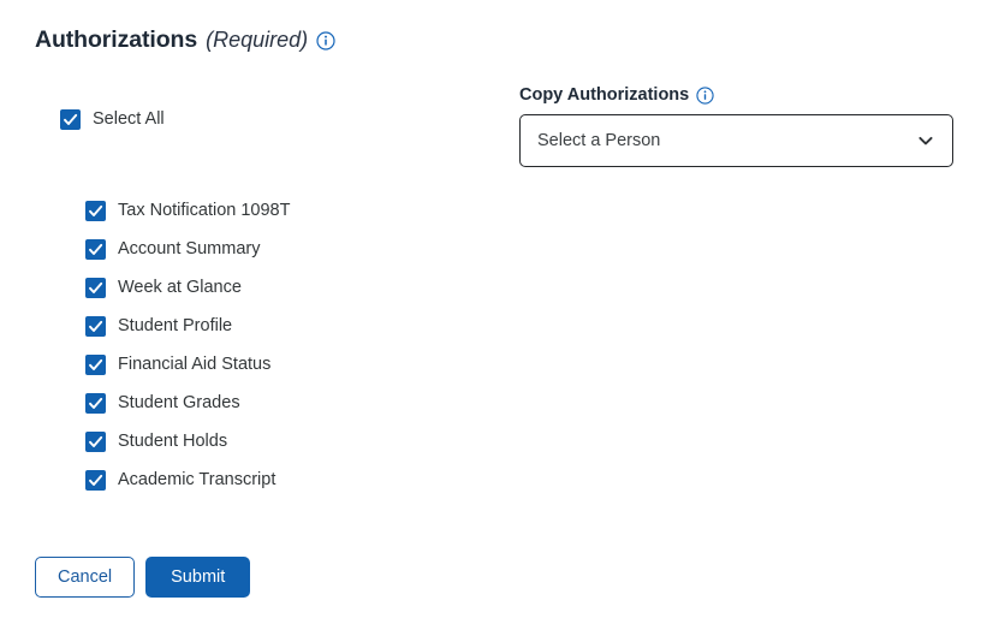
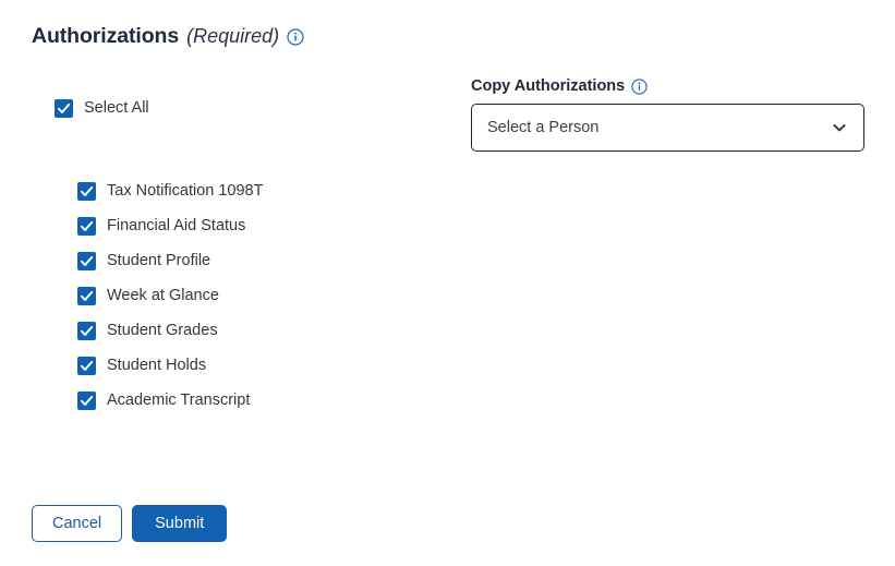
  Authorizations
  (Required)
  Select All
  Tax Notification 1098T
- Account Summary
- Week at Glance
+ Financial Aid Status
  Student Profile
- Financial Aid Status
+ Week at Glance
  Student Grades
  Student Holds
  Academic Transcript
  Copy Authorizations
  Select a Person
  Cancel
  Submit
